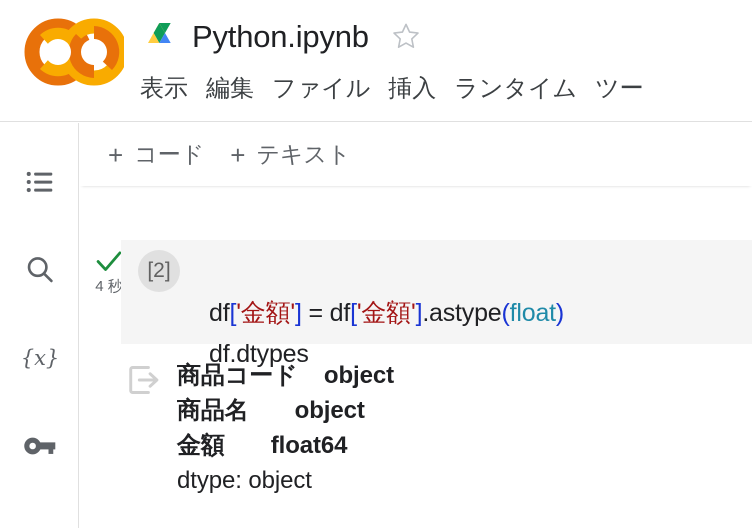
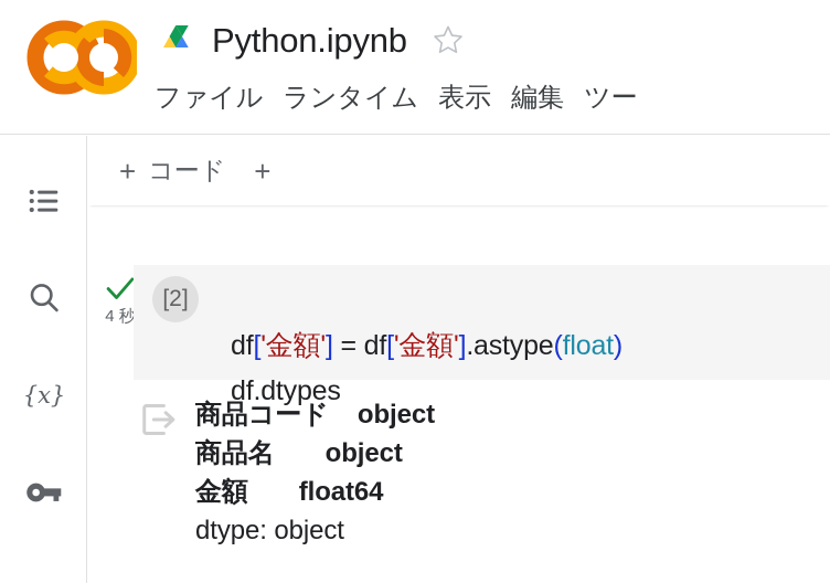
  Python.ipynb
- 表示
+ ファイル
- 編集
+ ランタイム
- ファイル
+ 表示
- 挿入
- ランタイム
+ 編集
  ツー
  {x}
  +
  コード
  +
- テキスト
  4 秒
  [2]
  df['金額'] = df['金額'].astype(float)
  df.dtypes
  商品コード object
  商品名 object
  金額 float64
  dtype: object
